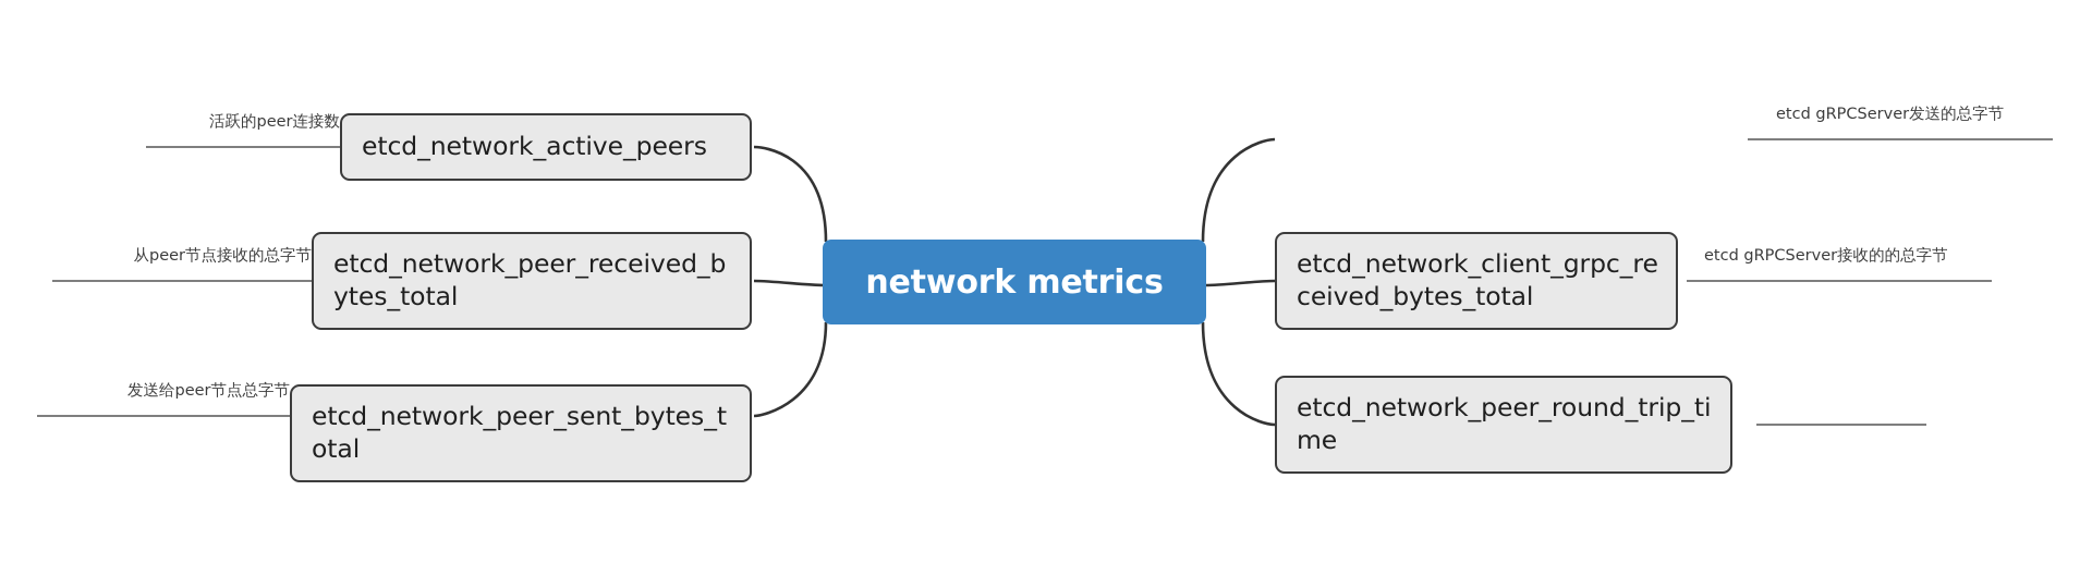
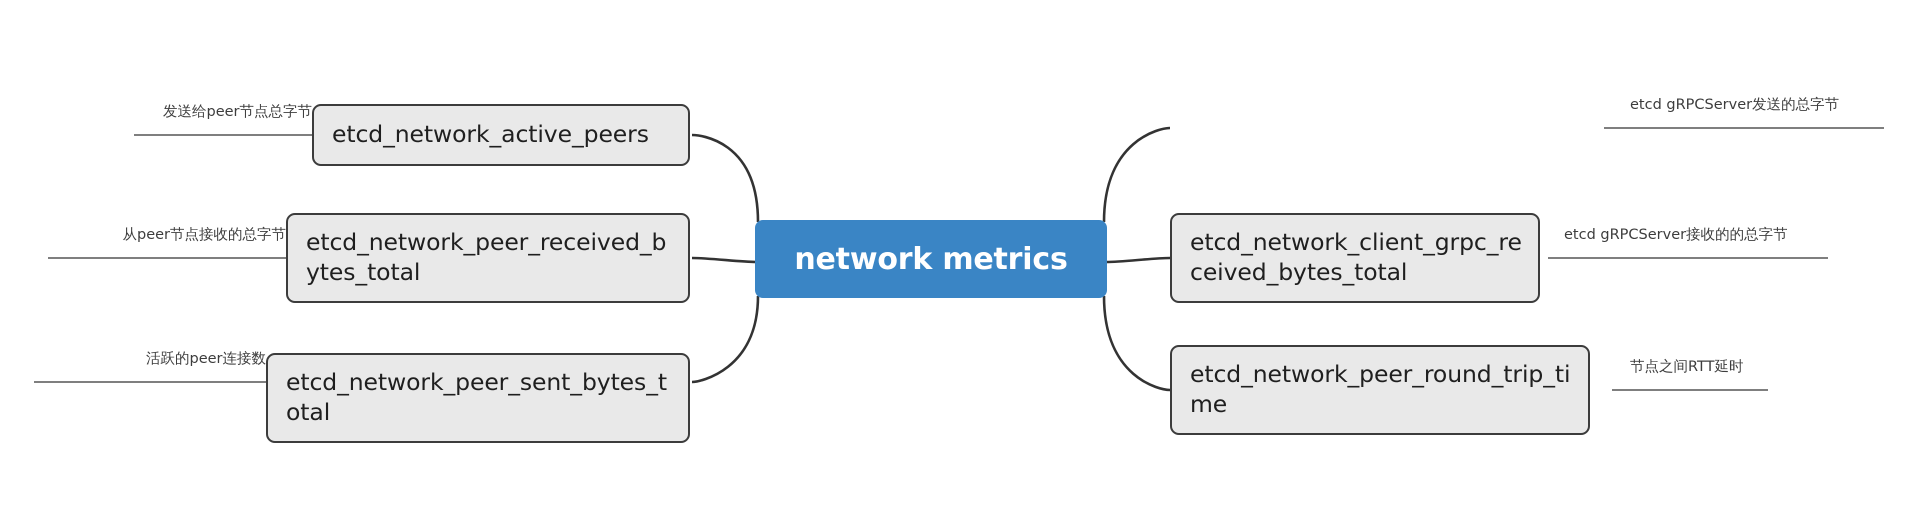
  network metrics
  etcd_network_active_peers
  etcd_network_peer_received_bytes_total
  etcd_network_peer_sent_bytes_total
  etcd_network_client_grpc_received_bytes_total
  etcd_network_peer_round_trip_time
- 活跃的peer连接数
+ 发送给peer节点总字节
  从peer节点接收的总字节
- 发送给peer节点总字节
+ 活跃的peer连接数
  etcd gRPCServer发送的总字节
  etcd gRPCServer接收的的总字节
+ 节点之间RTT延时
